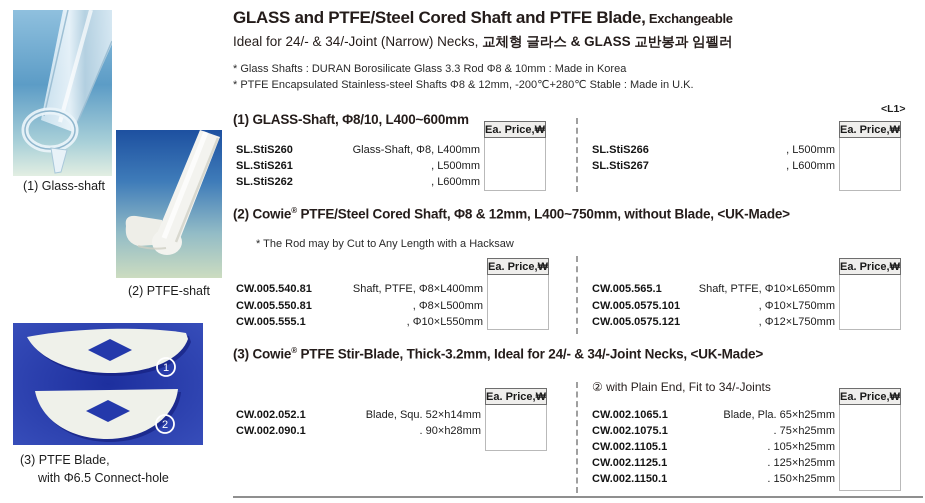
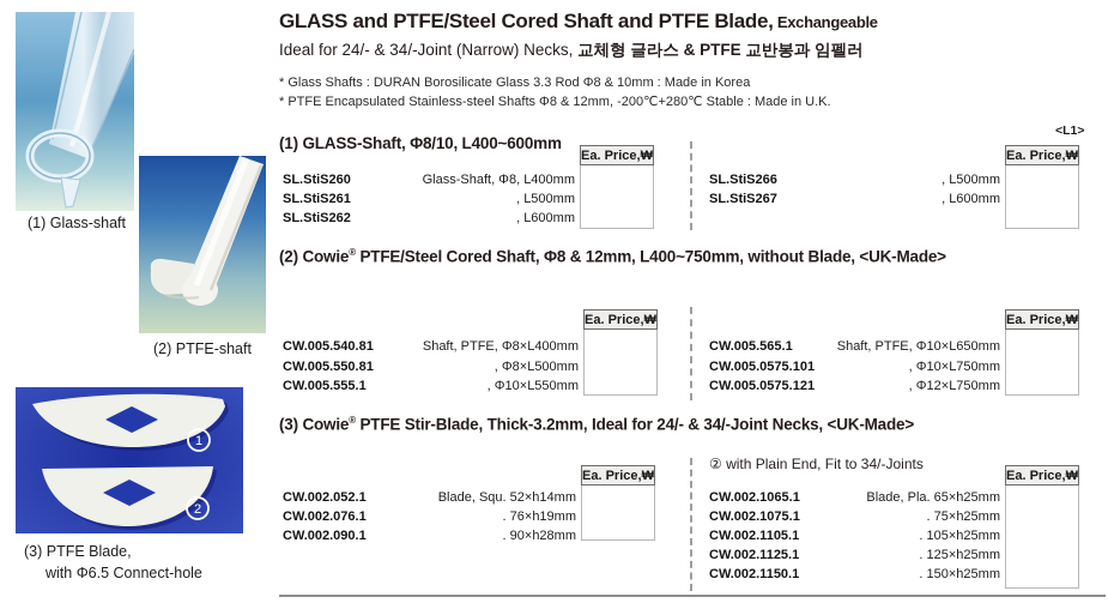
  (1) Glass-shaft
  (2) PTFE-shaft
  1
  2
  (3) PTFE Blade,
  with Φ6.5 Connect-hole
  GLASS and PTFE/Steel Cored Shaft and PTFE Blade, Exchangeable
- Ideal for 24/- & 34/-Joint (Narrow) Necks, 교체형 글라스 & GLASS 교반봉과 임펠러
+ Ideal for 24/- & 34/-Joint (Narrow) Necks, 교체형 글라스 & PTFE 교반봉과 임펠러
  * Glass Shafts : DURAN Borosilicate Glass 3.3 Rod Φ8 & 10mm : Made in Korea
  * PTFE Encapsulated Stainless-steel Shafts Φ8 & 12mm, -200℃+280℃ Stable : Made in U.K.
  <L1>
  (1) GLASS-Shaft, Φ8/10, L400~600mm
  Ea. Price,₩
  SL.StiS260
  Glass-Shaft, Φ8, L400mm
  SL.StiS261
  , L500mm
  SL.StiS262
  , L600mm
  Ea. Price,₩
  SL.StiS266
  , L500mm
  SL.StiS267
  , L600mm
  (2) Cowie® PTFE/Steel Cored Shaft, Φ8 & 12mm, L400~750mm, without Blade, <UK-Made>
- * The Rod may by Cut to Any Length with a Hacksaw
  Ea. Price,₩
  CW.005.540.81
  Shaft, PTFE, Φ8×L400mm
  CW.005.550.81
  , Φ8×L500mm
  CW.005.555.1
  , Φ10×L550mm
  Ea. Price,₩
  CW.005.565.1
  Shaft, PTFE, Φ10×L650mm
  CW.005.0575.101
  , Φ10×L750mm
  CW.005.0575.121
  , Φ12×L750mm
  (3) Cowie® PTFE Stir-Blade, Thick-3.2mm, Ideal for 24/- & 34/-Joint Necks, <UK-Made>
  Ea. Price,₩
  CW.002.052.1
  Blade, Squ. 52×h14mm
+ CW.002.076.1
+ . 76×h19mm
  CW.002.090.1
  . 90×h28mm
  ② with Plain End, Fit to 34/-Joints
  Ea. Price,₩
  CW.002.1065.1
  Blade, Pla. 65×h25mm
  CW.002.1075.1
  . 75×h25mm
  CW.002.1105.1
  . 105×h25mm
  CW.002.1125.1
  . 125×h25mm
  CW.002.1150.1
  . 150×h25mm
